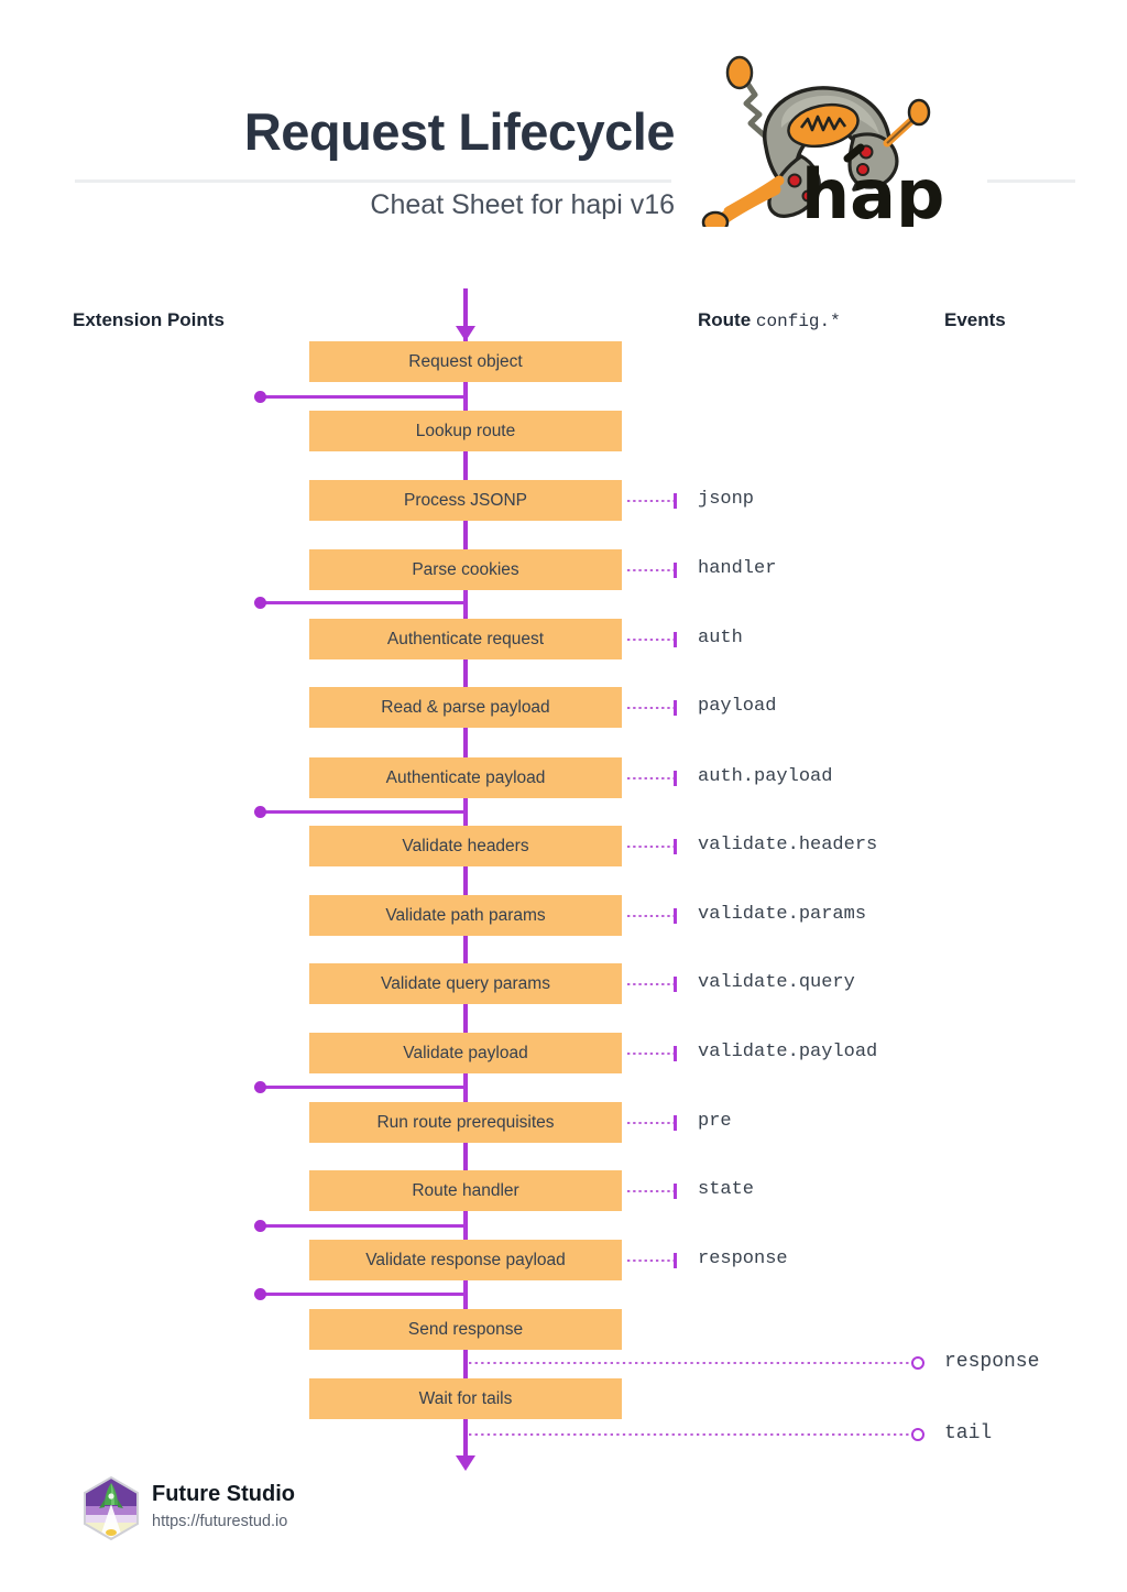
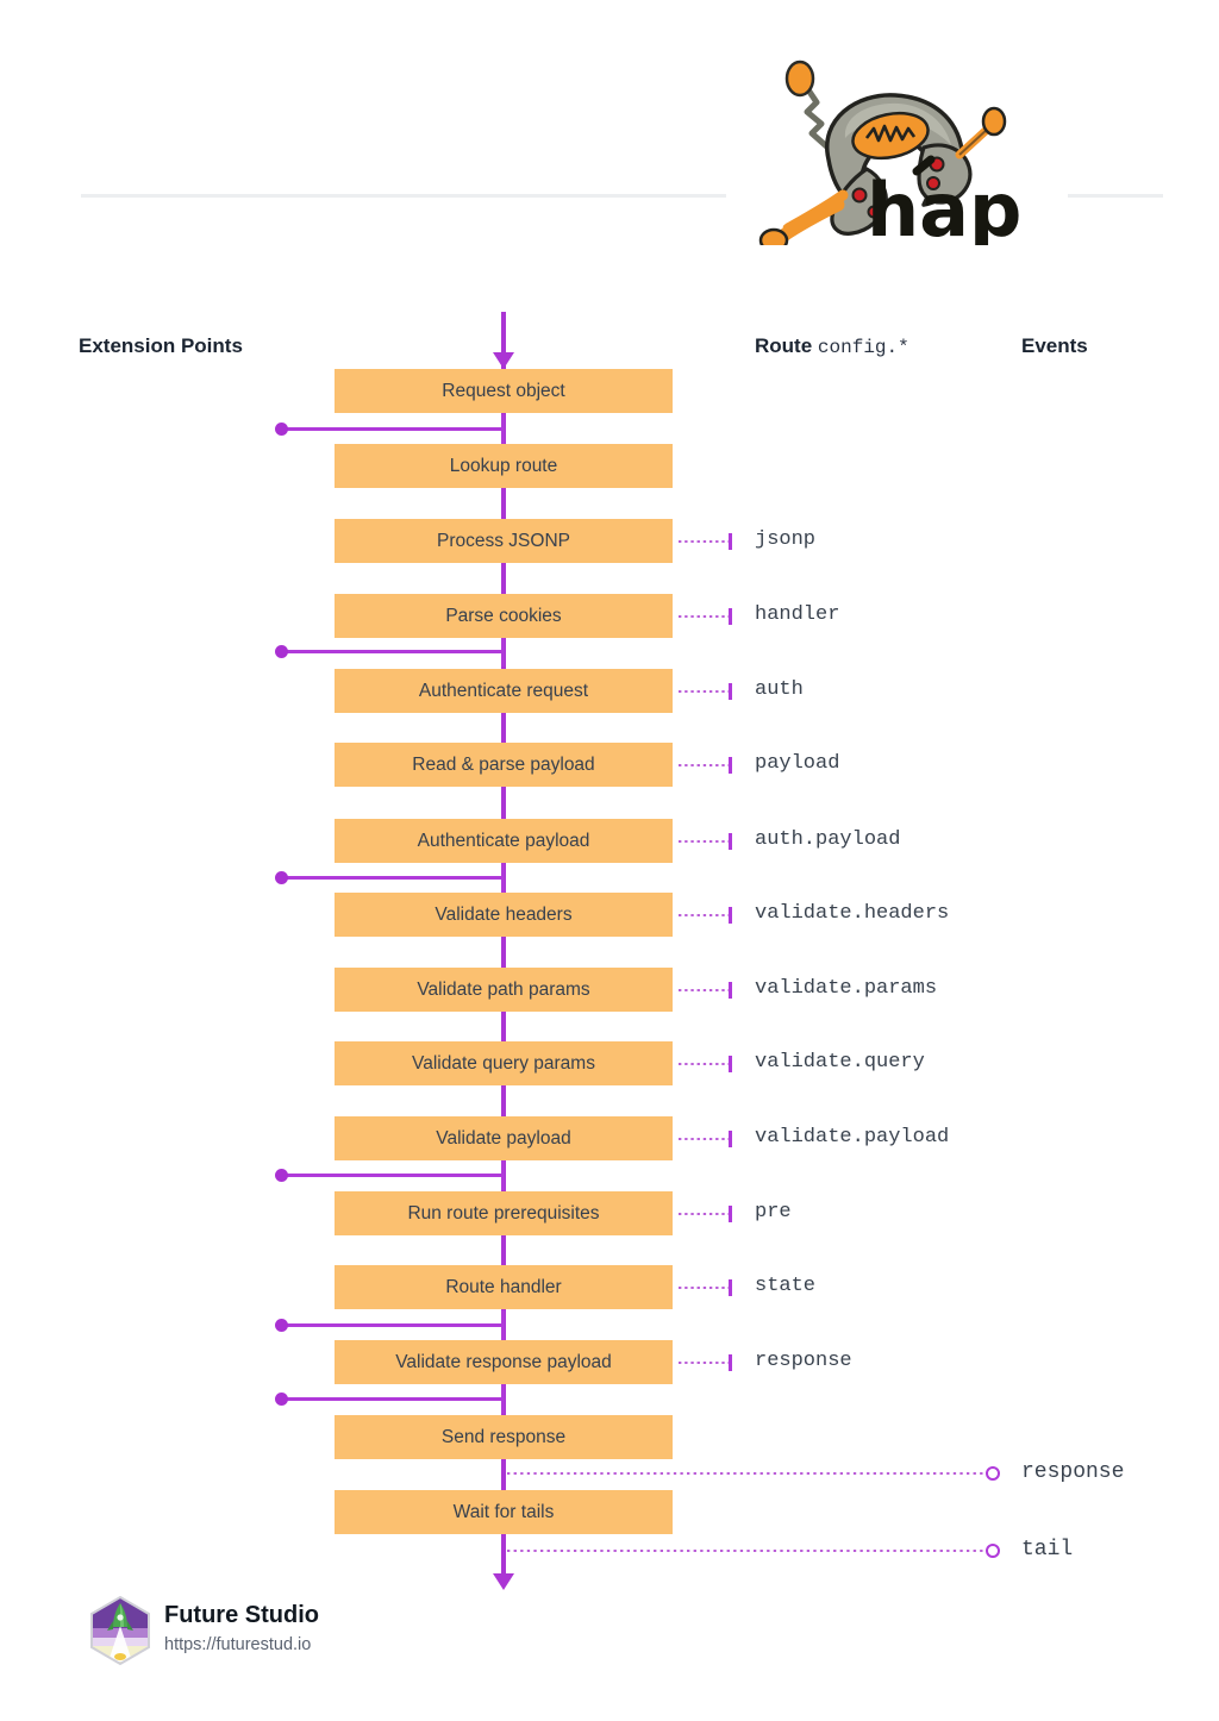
- Request Lifecycle
- Cheat Sheet for hapi v16
  hap
  Extension Points
  Route config.*
  Events
  jsonp
  handler
  auth
  payload
  auth.payload
  validate.headers
  validate.params
  validate.query
  validate.payload
  pre
  state
  response
  response
  tail
  Request object
  Lookup route
  Process JSONP
  Parse cookies
  Authenticate request
  Read & parse payload
  Authenticate payload
  Validate headers
  Validate path params
  Validate query params
  Validate payload
  Run route prerequisites
  Route handler
  Validate response payload
  Send response
  Wait for tails
  Future Studio
  https://futurestud.io
